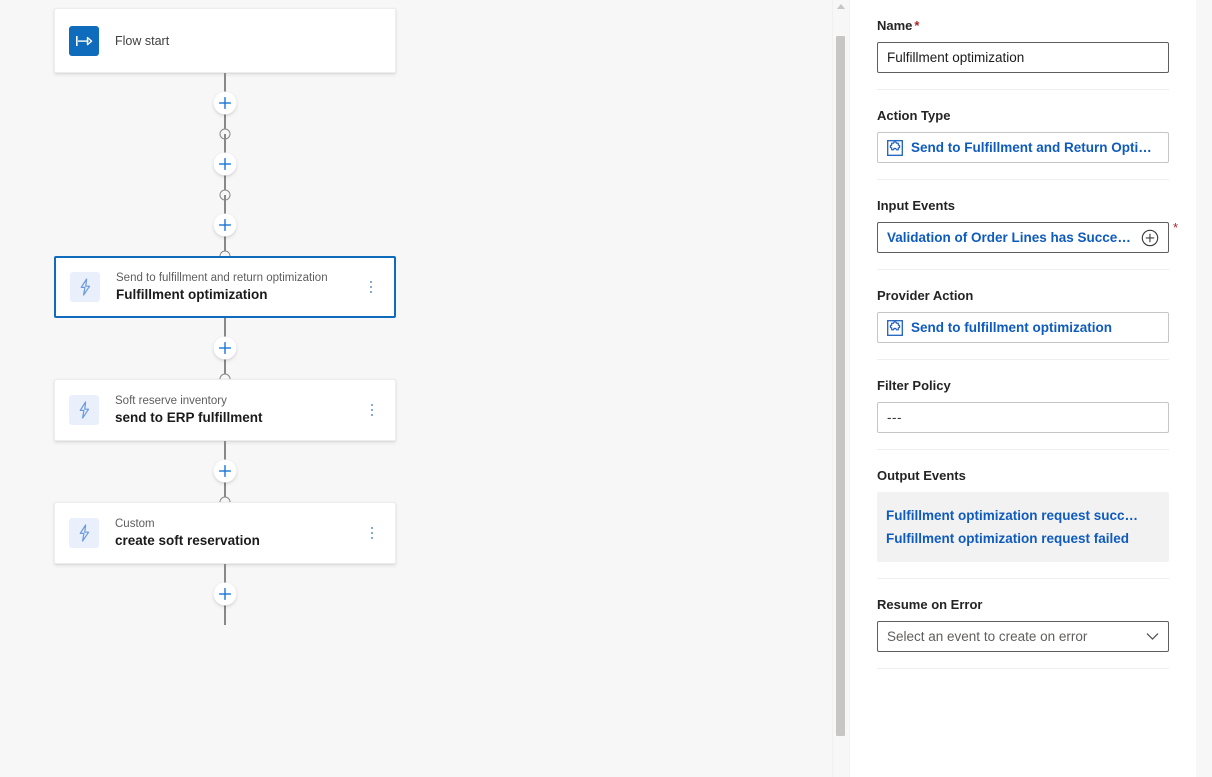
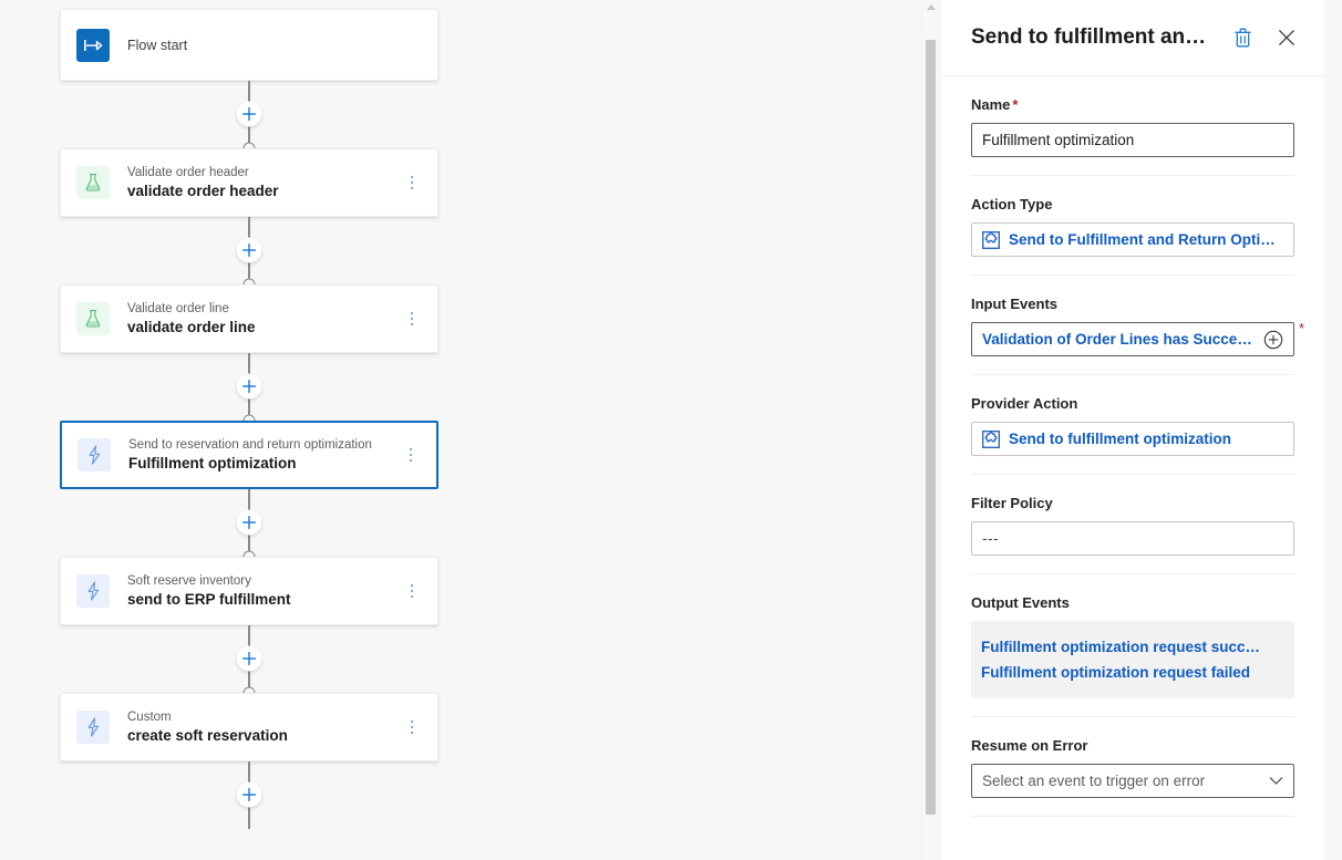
  Flow start
+ Validate order header
+ validate order header
+ Validate order line
+ validate order line
- Send to fulfillment and return optimization
+ Send to reservation and return optimization
  Fulfillment optimization
  Soft reserve inventory
  send to ERP fulfillment
  Custom
  create soft reservation
+ Send to fulfillment an…
  Name *
  Fulfillment optimization
  Action Type
  Send to Fulfillment and Return Optimiz
  Input Events
  Validation of Order Lines has Succeed
  *
  Provider Action
  Send to fulfillment optimization
  Filter Policy
  ---
  Output Events
  Fulfillment optimization request succ…
  Fulfillment optimization request failed
  Resume on Error
- Select an event to create on error
+ Select an event to trigger on error
